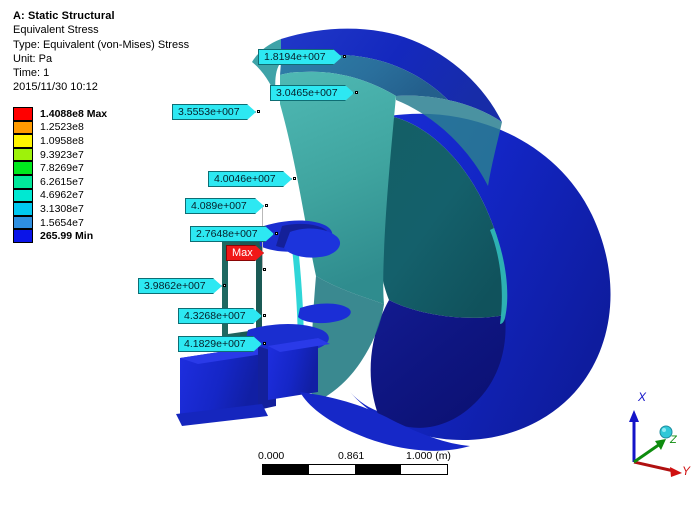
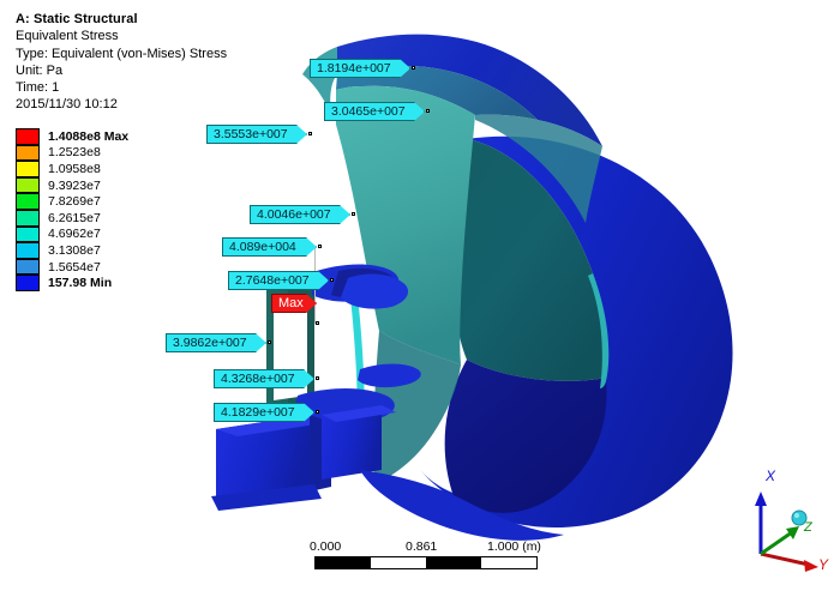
  A: Static Structural
  Equivalent Stress
  Type: Equivalent (von-Mises) Stress
  Unit: Pa
  Time: 1
  2015/11/30 10:12
  1.4088e8 Max
  1.2523e8
  1.0958e8
  9.3923e7
  7.8269e7
  6.2615e7
  4.6962e7
  3.1308e7
  1.5654e7
- 265.99 Min
+ 157.98 Min
  1.8194e+007
  3.0465e+007
  3.5553e+007
  4.0046e+007
- 4.089e+007
+ 4.089e+004
  2.7648e+007
  Max
  3.9862e+007
  4.3268e+007
  4.1829e+007
  0.000
  0.861
  1.000 (m)
  X
  Y
  Z
